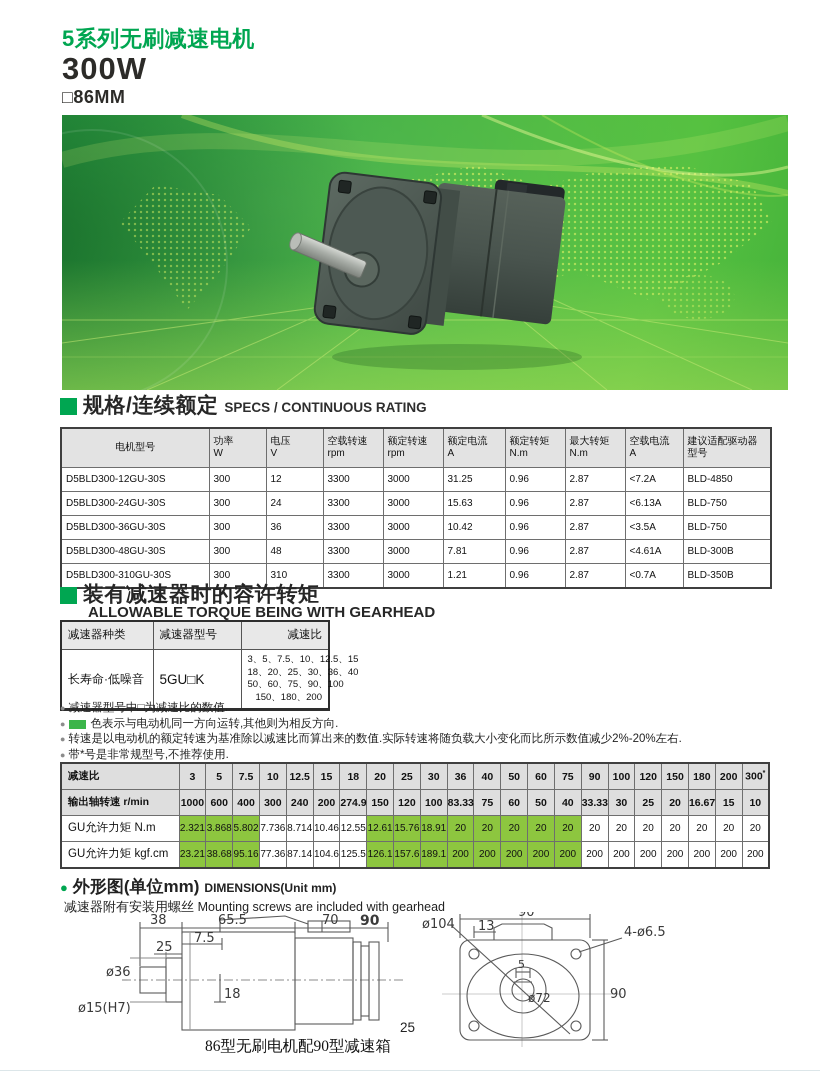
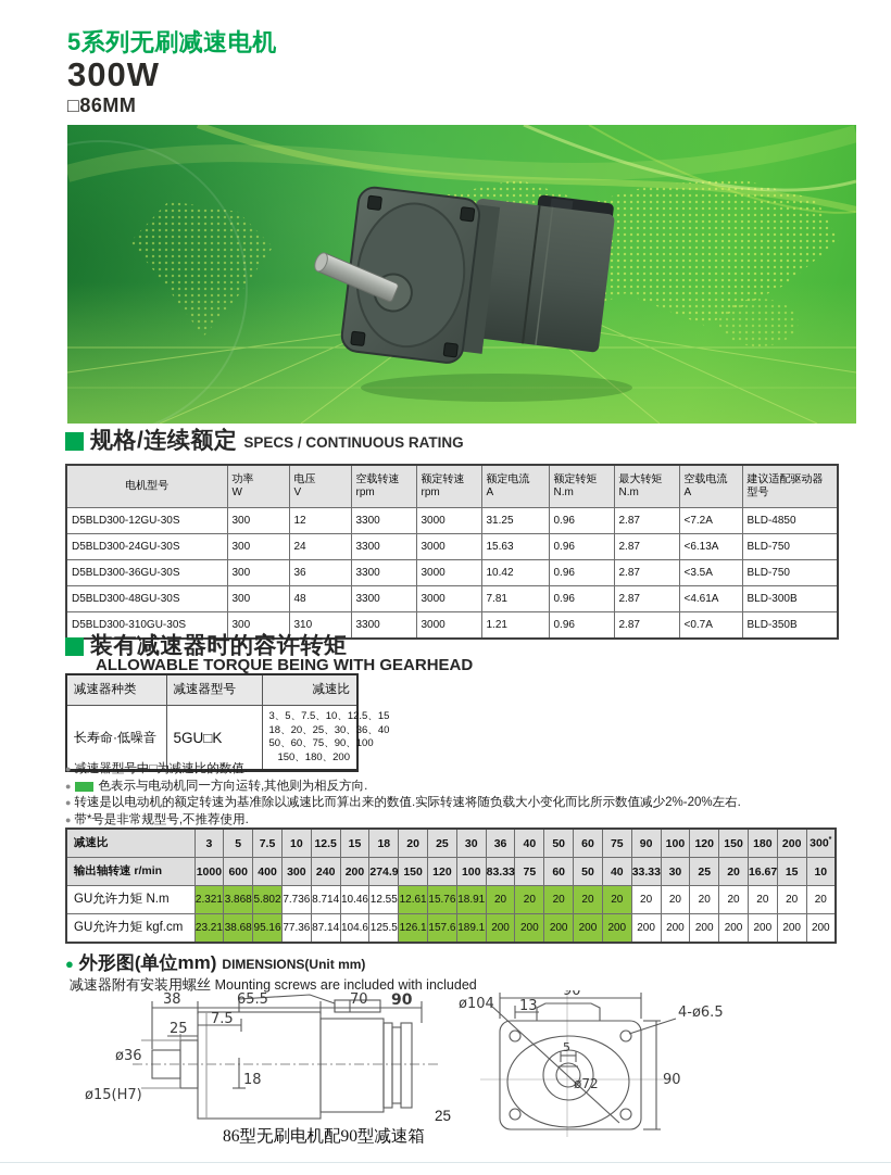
  5系列无刷减速电机
  300W
  □86MM
  规格/连续额定
  SPECS / CONTINUOUS RATING
  电机型号	功率W	电压V	空载转速rpm	额定转速rpm	额定电流A	额定转矩N.m	最大转矩N.m	空载电流A	建议适配驱动器型号
  D5BLD300-12GU-30S	300	12	3300	3000	31.25	0.96	2.87	<7.2A	BLD-4850
  D5BLD300-24GU-30S	300	24	3300	3000	15.63	0.96	2.87	<6.13A	BLD-750
  D5BLD300-36GU-30S	300	36	3300	3000	10.42	0.96	2.87	<3.5A	BLD-750
  D5BLD300-48GU-30S	300	48	3300	3000	7.81	0.96	2.87	<4.61A	BLD-300B
  D5BLD300-310GU-30S	300	310	3300	3000	1.21	0.96	2.87	<0.7A	BLD-350B
  装有减速器时的容许转矩
  ALLOWABLE TORQUE BEING WITH GEARHEAD
  减速器种类	减速器型号	减速比
  长寿命·低噪音	5GU□K	3、5、7.5、10、12.5、15 18、20、25、30、36、40 50、60、75、90、100 150、180、200
  ●
  减速器型号中□为减速比的数值.
  ●
  色表示与电动机同一方向运转,其他则为相反方向.
  ●
  转速是以电动机的额定转速为基准除以减速比而算出来的数值.实际转速将随负载大小变化而比所示数值减少2%-20%左右.
  ●
  带*号是非常规型号,不推荐使用.
  减速比	3	5	7.5	10	12.5	15	18	20	25	30	36	40	50	60	75	90	100	120	150	180	200	300
  输出轴转速 r/min	1000	600	400	300	240	200	274.9	150	120	100	83.33	75	60	50	40	33.33	30	25	20	16.67	15	10
  GU允许力矩 N.m	2.321	3.868	5.802	7.736	8.714	10.46	12.55	12.61	15.76	18.91	20	20	20	20	20	20	20	20	20	20	20	20
  GU允许力矩 kgf.cm	23.21	38.68	95.16	77.36	87.14	104.6	125.5	126.1	157.6	189.1	200	200	200	200	200	200	200	200	200	200	200	200
  ●
  外形图(单位mm)
  DIMENSIONS(Unit mm)
- 减速器附有安装用螺丝 Mounting screws are included with gearhead
+ 减速器附有安装用螺丝 Mounting screws are included with included
  38
  65.5
  70
  90
  7.5
  25
  ø36
  ø15(H7)
  18
  ø104
  90
  13
  4-ø6.5
  90
  5
  ø72
  25
  86型无刷电机配90型减速箱
